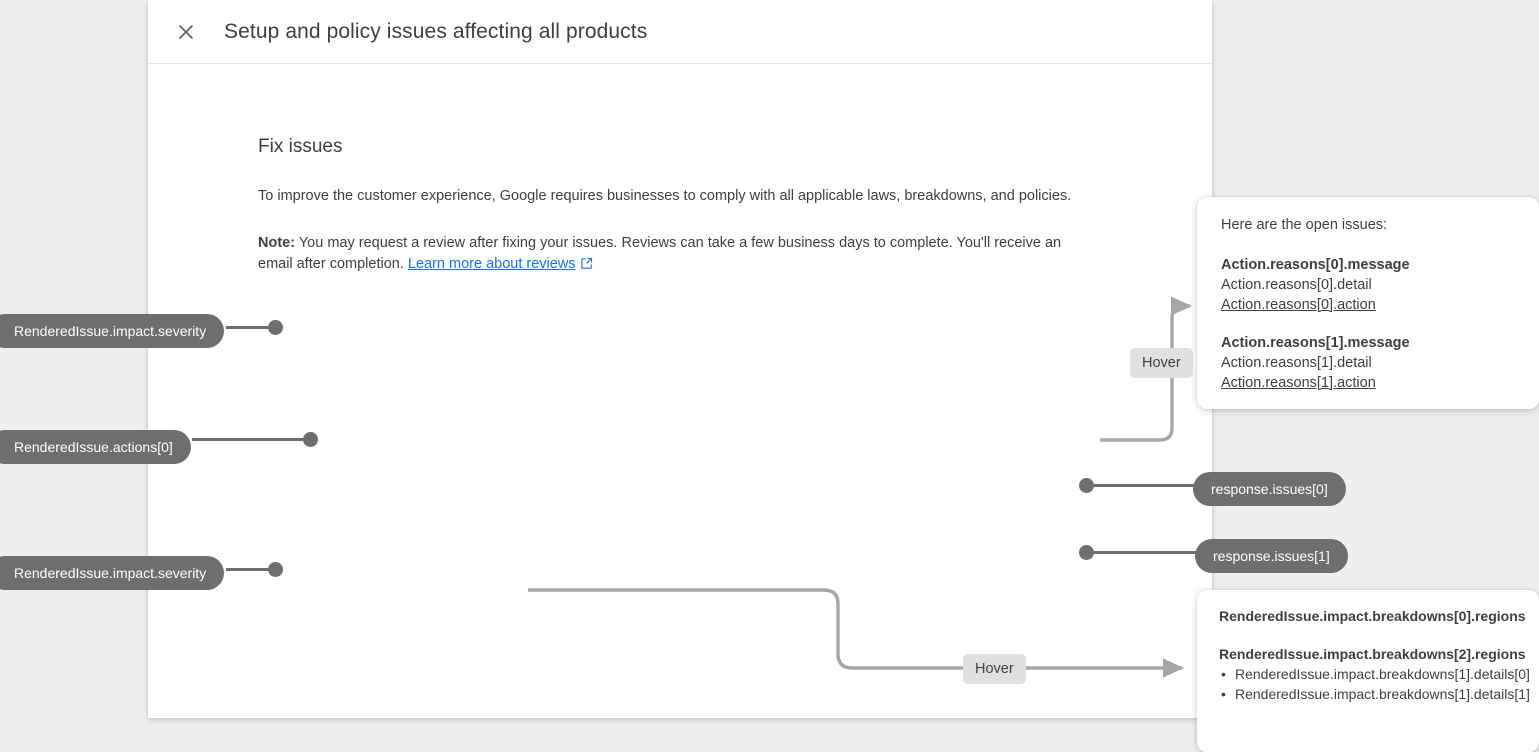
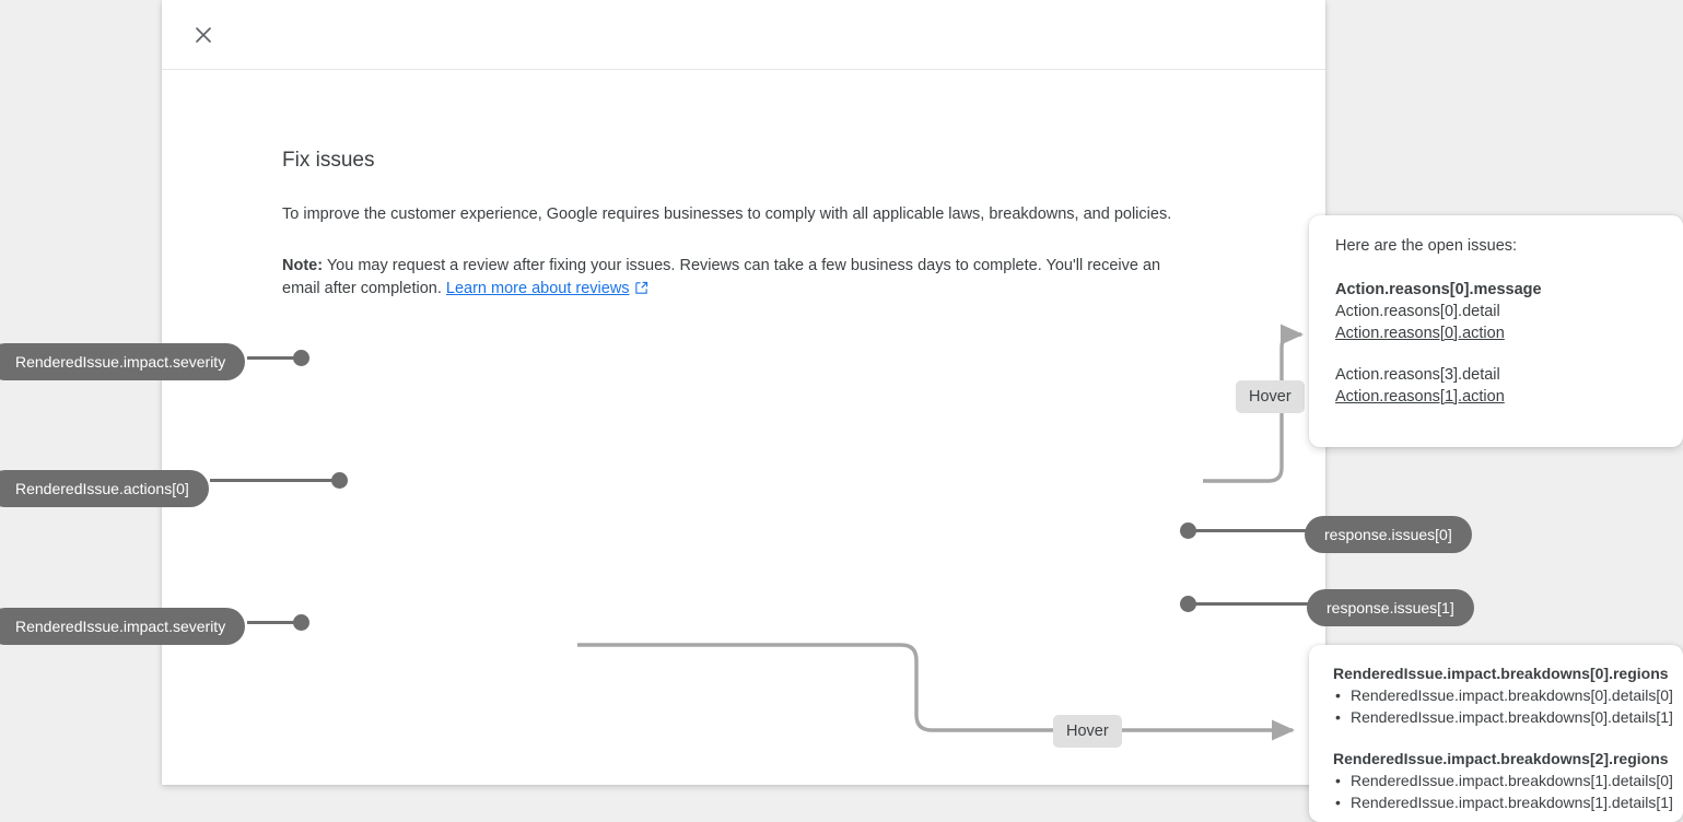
- Setup and policy issues affecting all products
  Fix issues
  To improve the customer experience, Google requires businesses to comply with all applicable laws, breakdowns, and policies.
  Note: You may request a review after fixing your issues. Reviews can take a few business days to complete. You'll receive an email after completion. Learn more about reviews
  RenderedIssue.impact.severity
  RenderedIssue.actions[0]
  RenderedIssue.impact.severity
  response.issues[0]
  response.issues[1]
  Hover
  Hover
  Here are the open issues:
  Action.reasons[0].message
  Action.reasons[0].detail
  Action.reasons[0].action
- Action.reasons[1].message
- Action.reasons[1].detail
+ Action.reasons[3].detail
  Action.reasons[1].action
  RenderedIssue.impact.breakdowns[0].regions
+ RenderedIssue.impact.breakdowns[0].details[0]
+ RenderedIssue.impact.breakdowns[0].details[1]
  RenderedIssue.impact.breakdowns[2].regions
  RenderedIssue.impact.breakdowns[1].details[0]
  RenderedIssue.impact.breakdowns[1].details[1]
